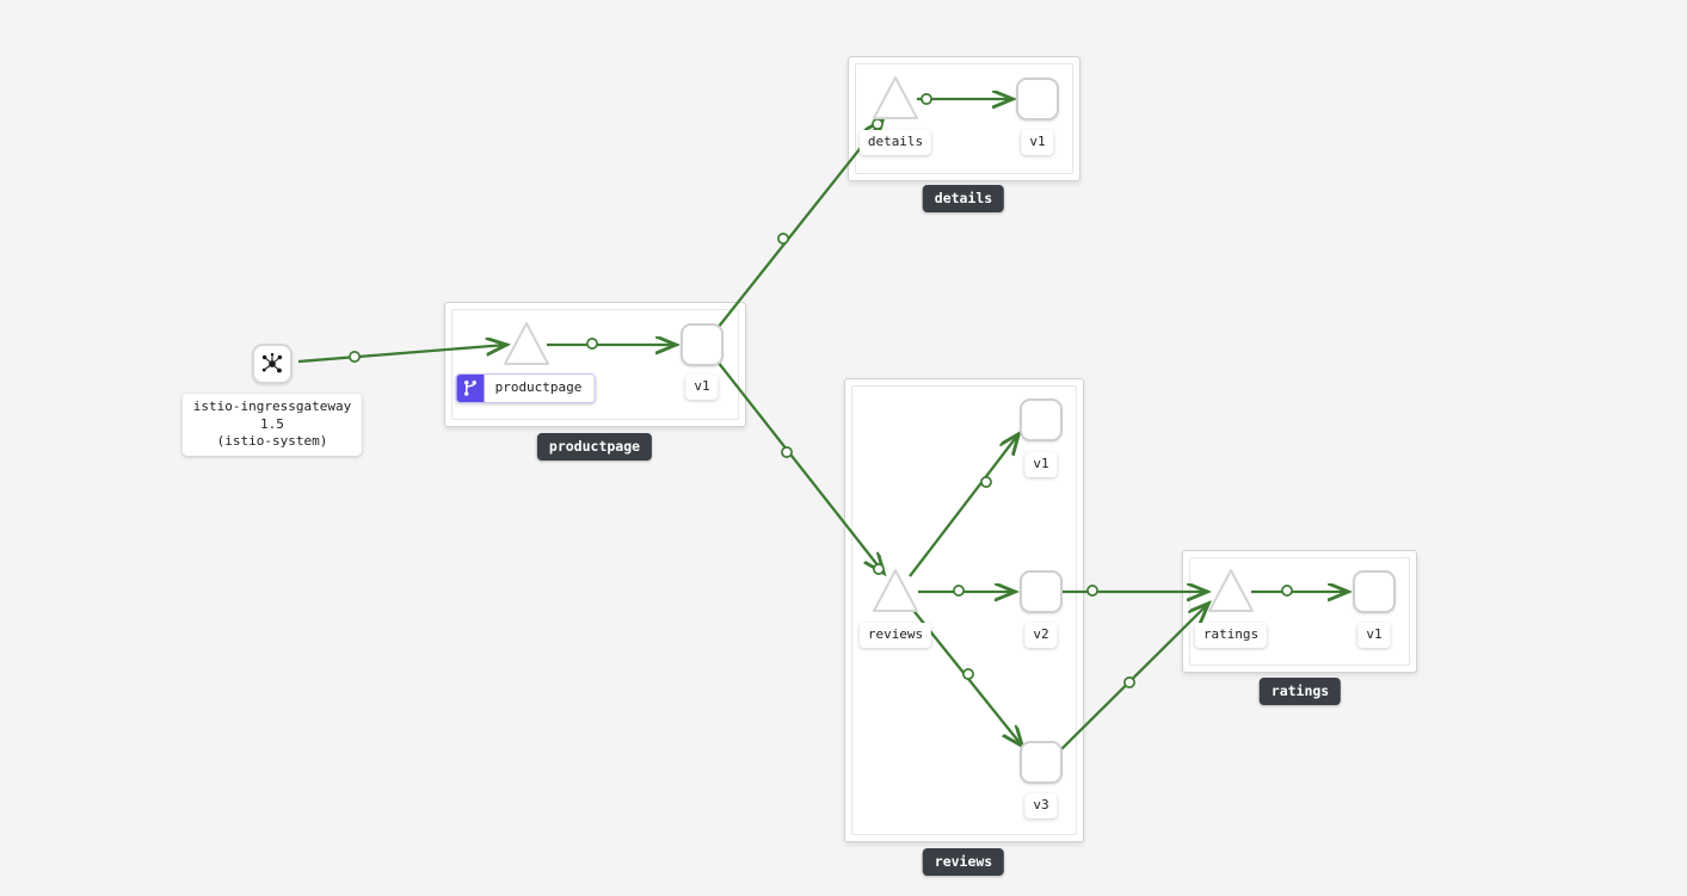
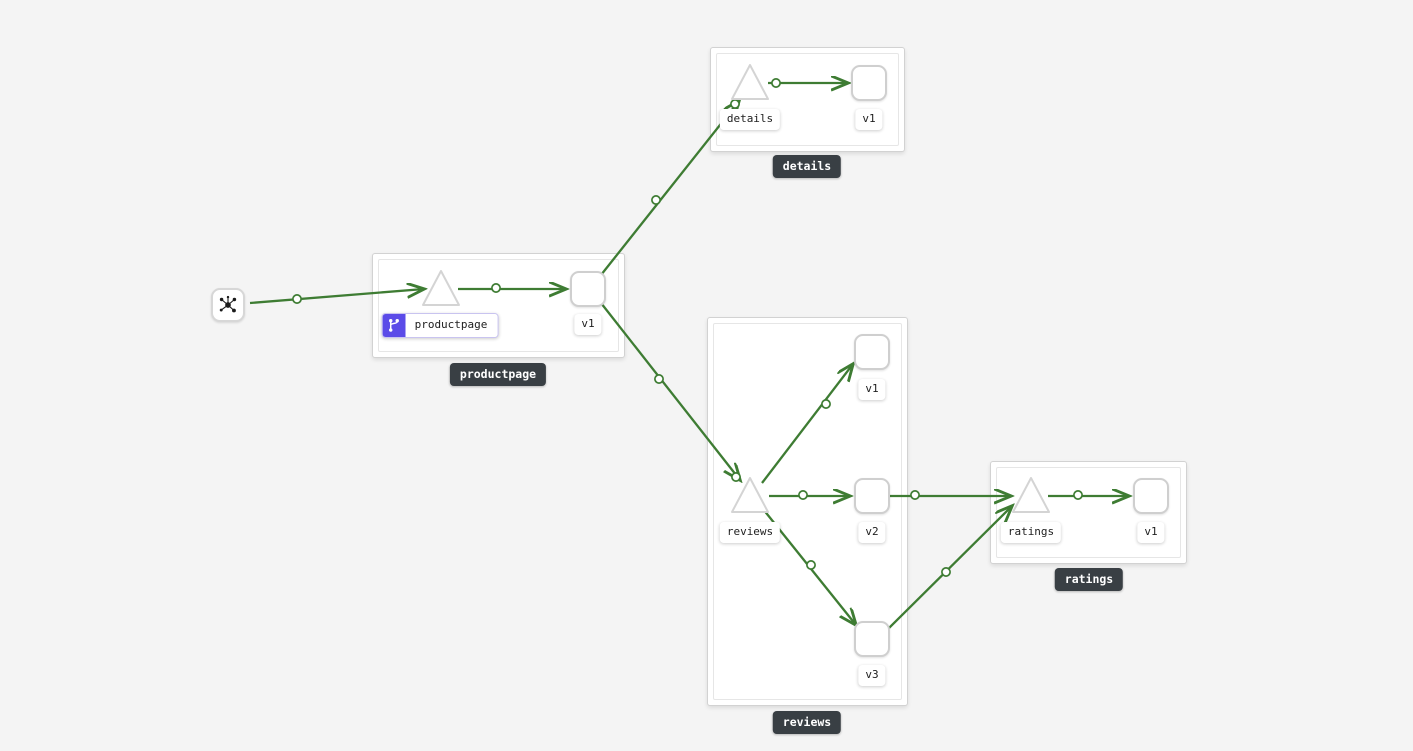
- istio-ingressgateway
- 1.5
- (istio-system)
  productpage
  v1
  details
  v1
  reviews
  v1
  v2
  v3
  ratings
  v1
  productpage
  details
  reviews
  ratings
